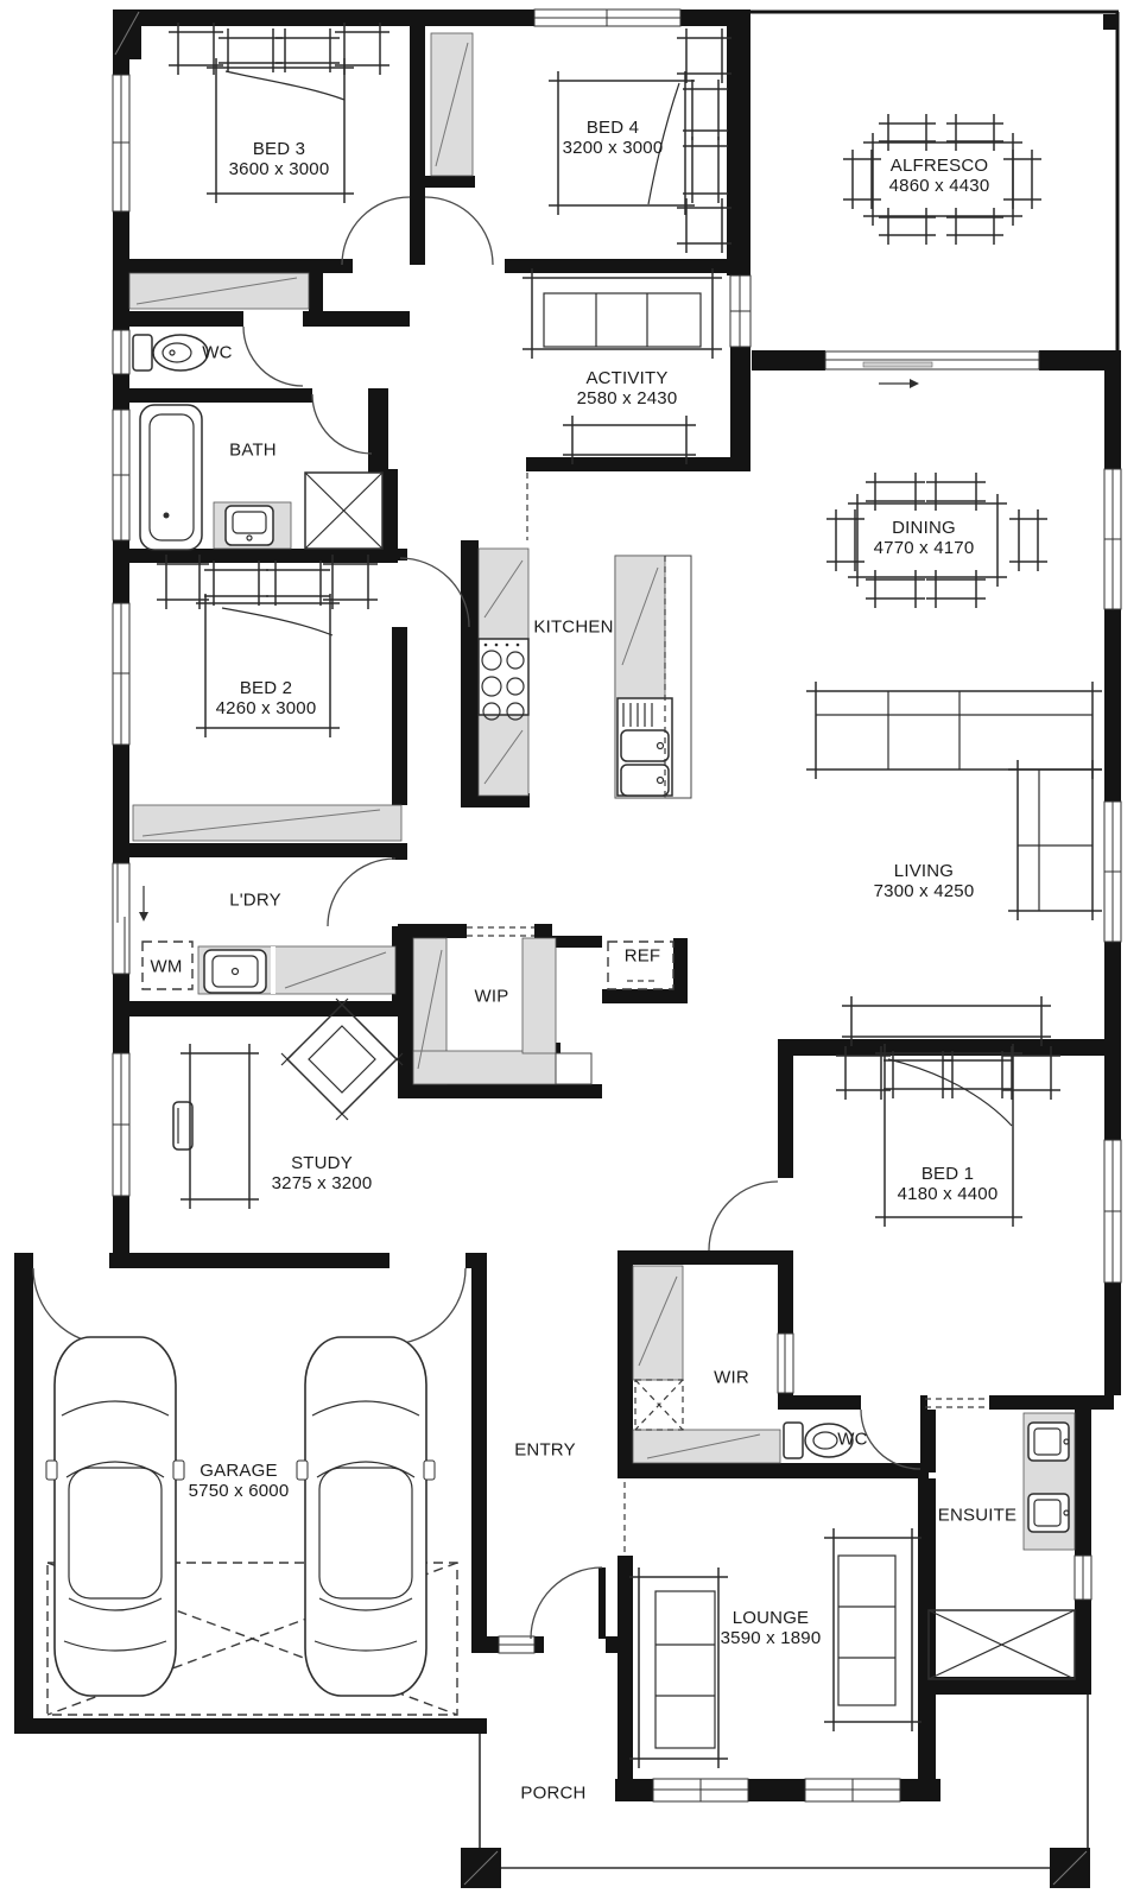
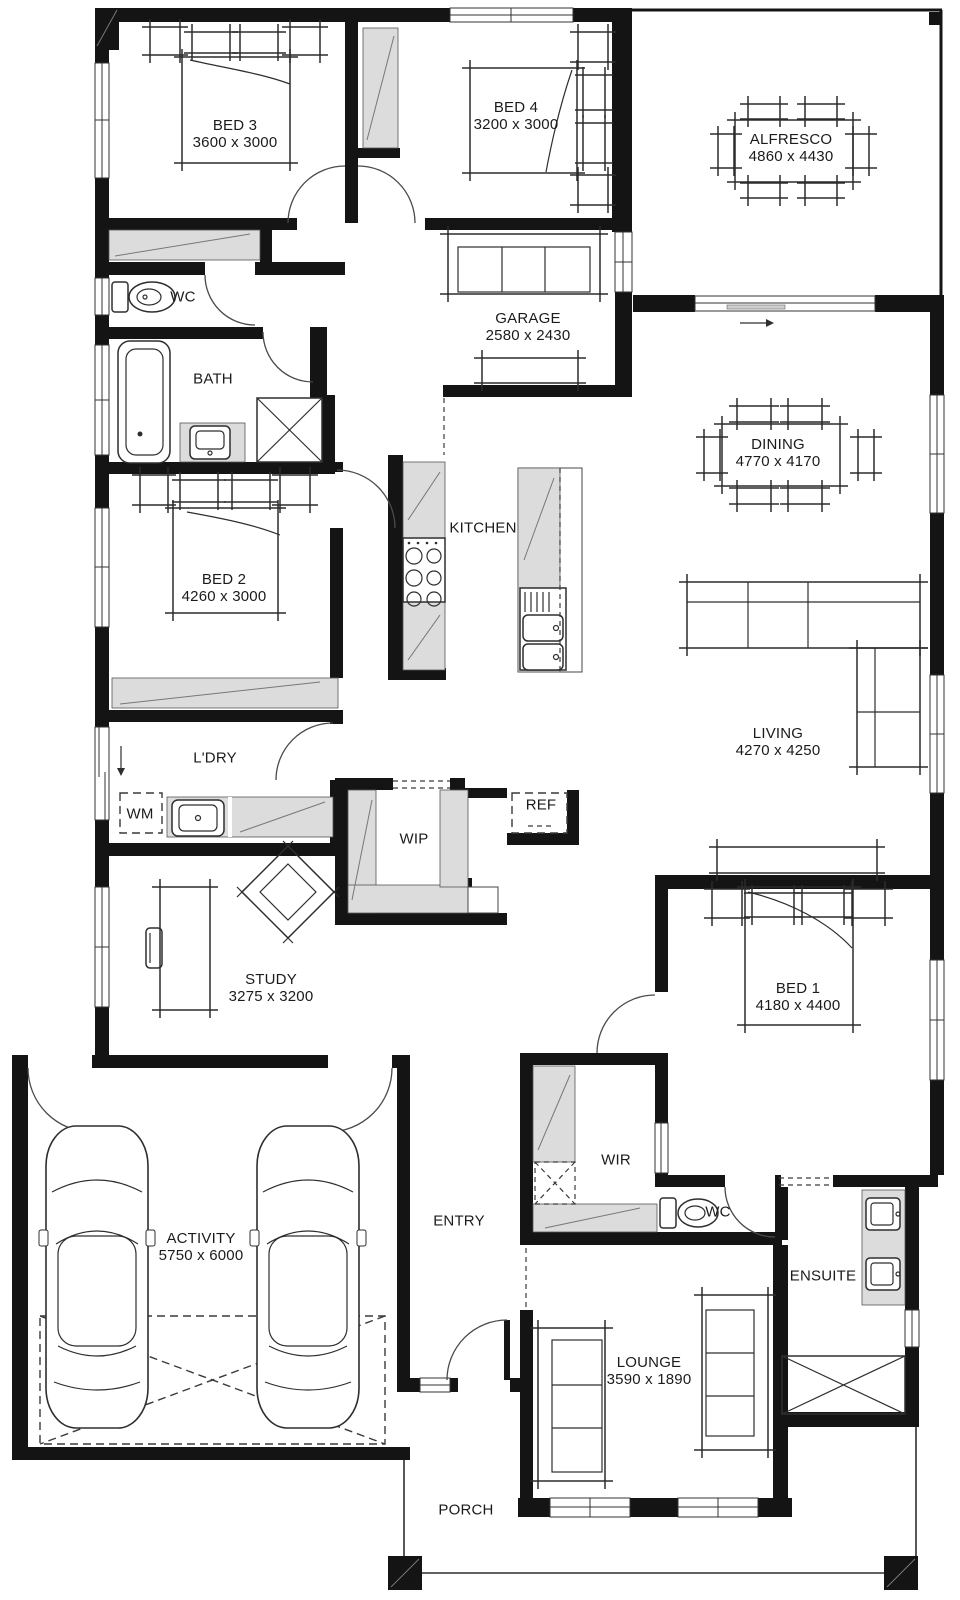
  BED 3
  3600 x 3000
  BED 4
  3200 x 3000
  ALFRESCO
  4860 x 4430
  WC
- ACTIVITY
+ GARAGE
  2580 x 2430
  BATH
  DINING
  4770 x 4170
  BED 2
  4260 x 3000
  KITCHEN
  LIVING
- 7300 x 4250
+ 4270 x 4250
  L'DRY
  WM
  WIP
  REF
  STUDY
  3275 x 3200
  BED 1
  4180 x 4400
- GARAGE
+ ACTIVITY
  5750 x 6000
  ENTRY
  WIR
  WC
  ENSUITE
  LOUNGE
  3590 x 1890
  PORCH
